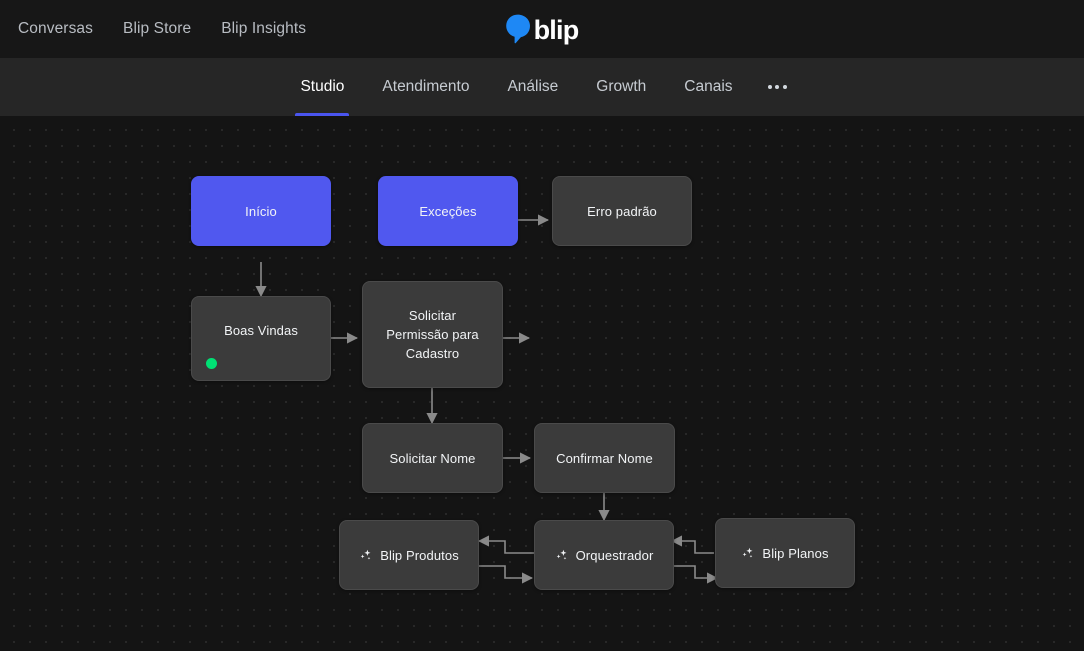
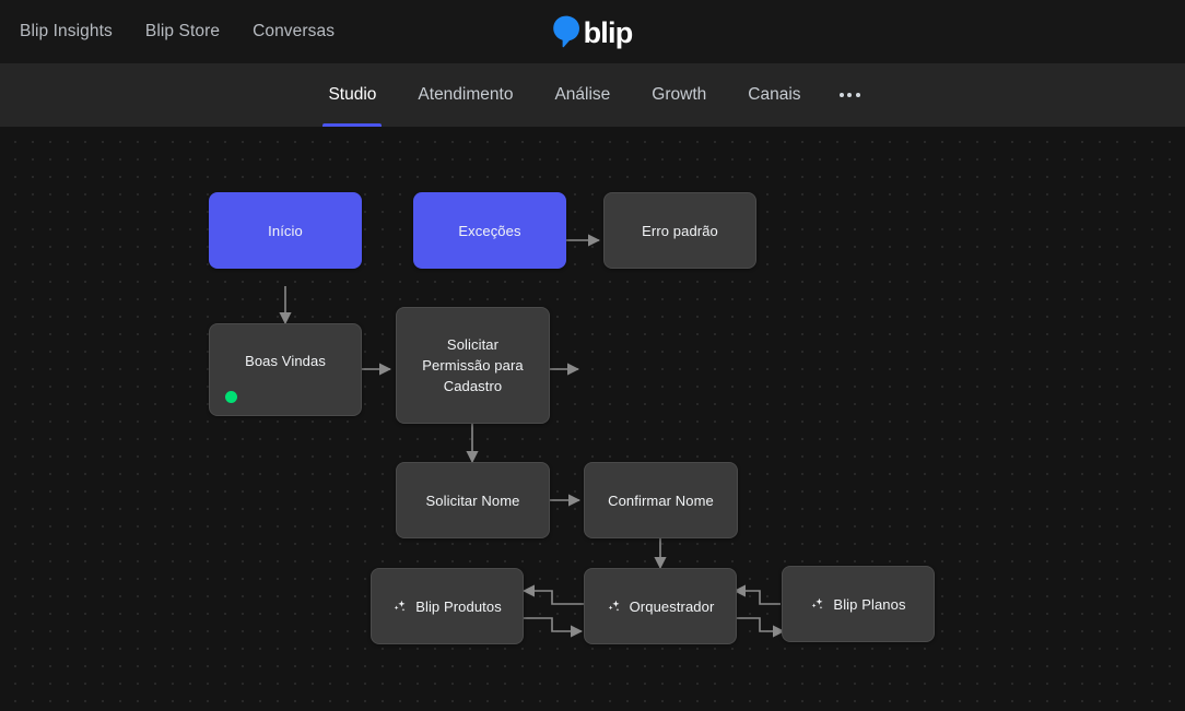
- Conversas
+ Blip Insights
  Blip Store
- Blip Insights
+ Conversas
  blip
  Studio
  Atendimento
  Análise
  Growth
  Canais
  Início
  Exceções
  Erro padrão
  Boas Vindas
  Solicitar
  Permissão para
  Cadastro
  Solicitar Nome
  Confirmar Nome
  Blip Produtos
  Orquestrador
  Blip Planos
